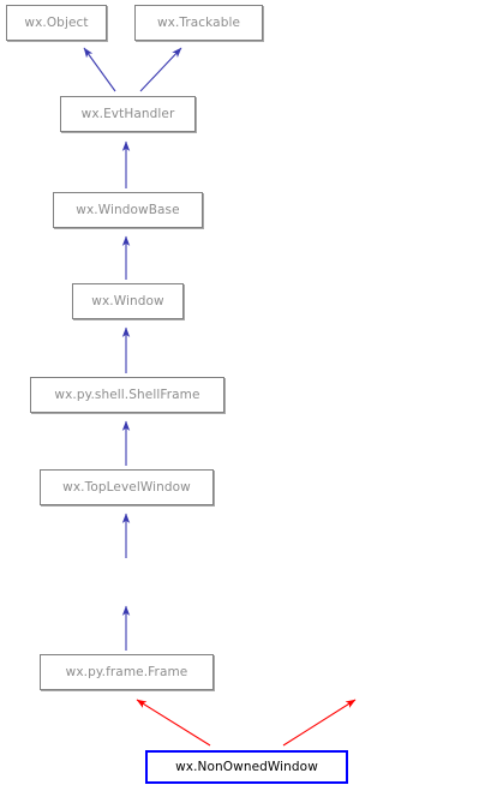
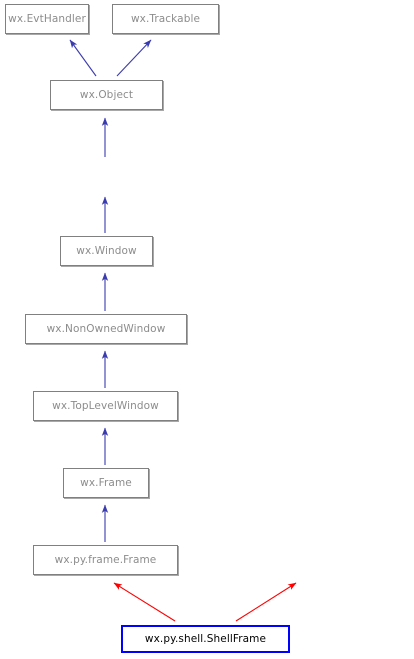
- wx.Object
+ wx.EvtHandler
  wx.Trackable
- wx.EvtHandler
+ wx.Object
- wx.WindowBase
  wx.Window
- wx.py.shell.ShellFrame
+ wx.NonOwnedWindow
  wx.TopLevelWindow
+ wx.Frame
  wx.py.frame.Frame
- wx.NonOwnedWindow
+ wx.py.shell.ShellFrame
